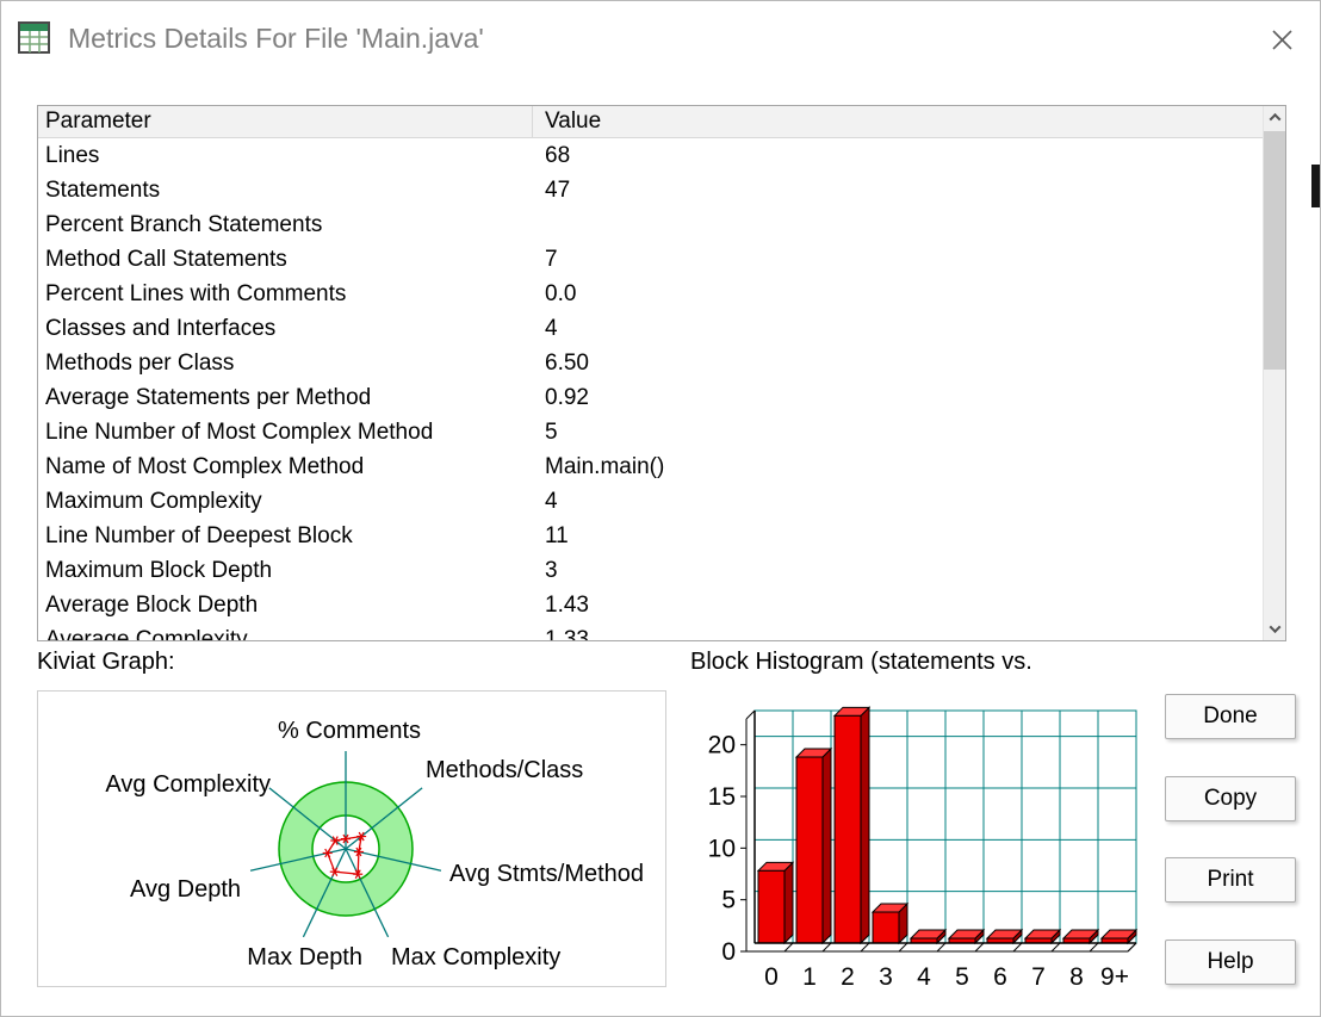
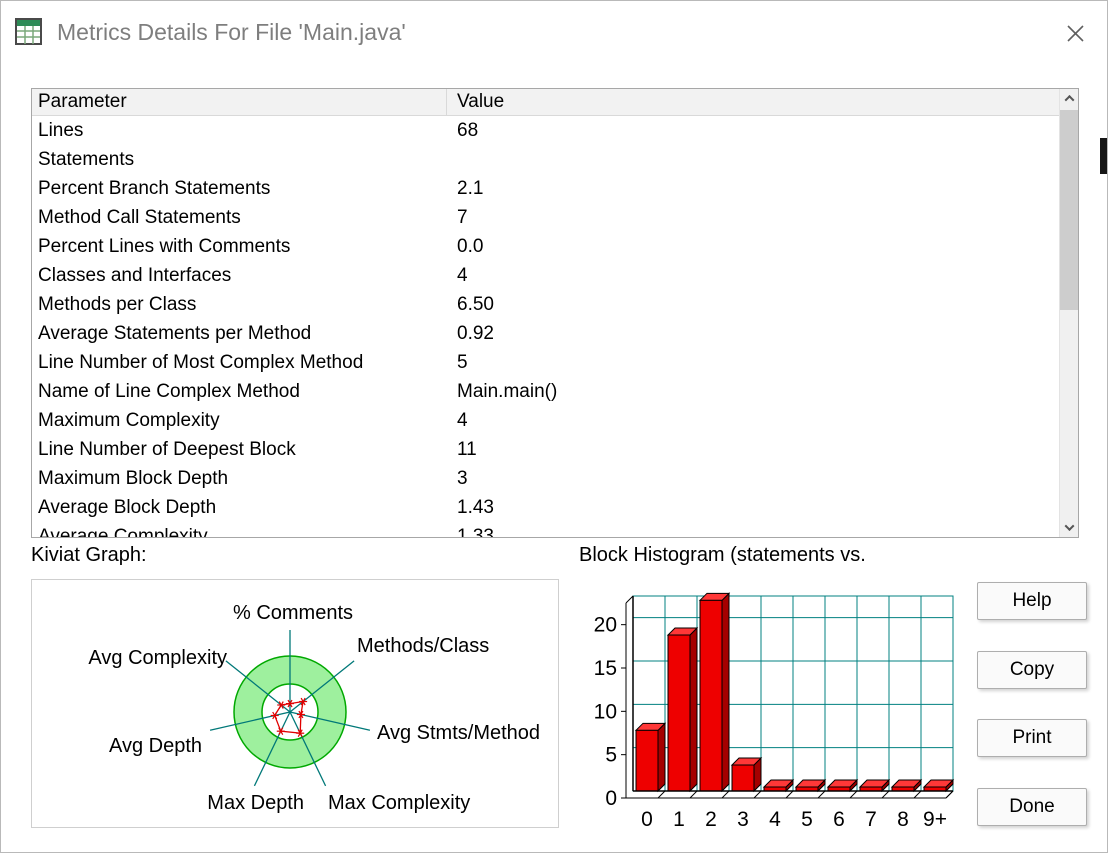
  Metrics Details For File 'Main.java'
  Parameter
  Value
  Lines
  68
  Statements
- 47
  Percent Branch Statements
+ 2.1
  Method Call Statements
  7
  Percent Lines with Comments
  0.0
  Classes and Interfaces
  4
  Methods per Class
  6.50
  Average Statements per Method
  0.92
  Line Number of Most Complex Method
  5
- Name of Most Complex Method
+ Name of Line Complex Method
  Main.main()
  Maximum Complexity
  4
  Line Number of Deepest Block
  11
  Maximum Block Depth
  3
  Average Block Depth
  1.43
  Average Complexity
  1.33
  Kiviat Graph:
  % Comments
  Methods/Class
  Avg Stmts/Method
  Max Complexity
  Max Depth
  Avg Depth
  Avg Complexity
  Block Histogram (statements vs.
  0
  5
  10
  15
  20
  0
  1
  2
  3
  4
  5
  6
  7
  8
  9+
- Done
+ Help
  Copy
  Print
- Help
+ Done
